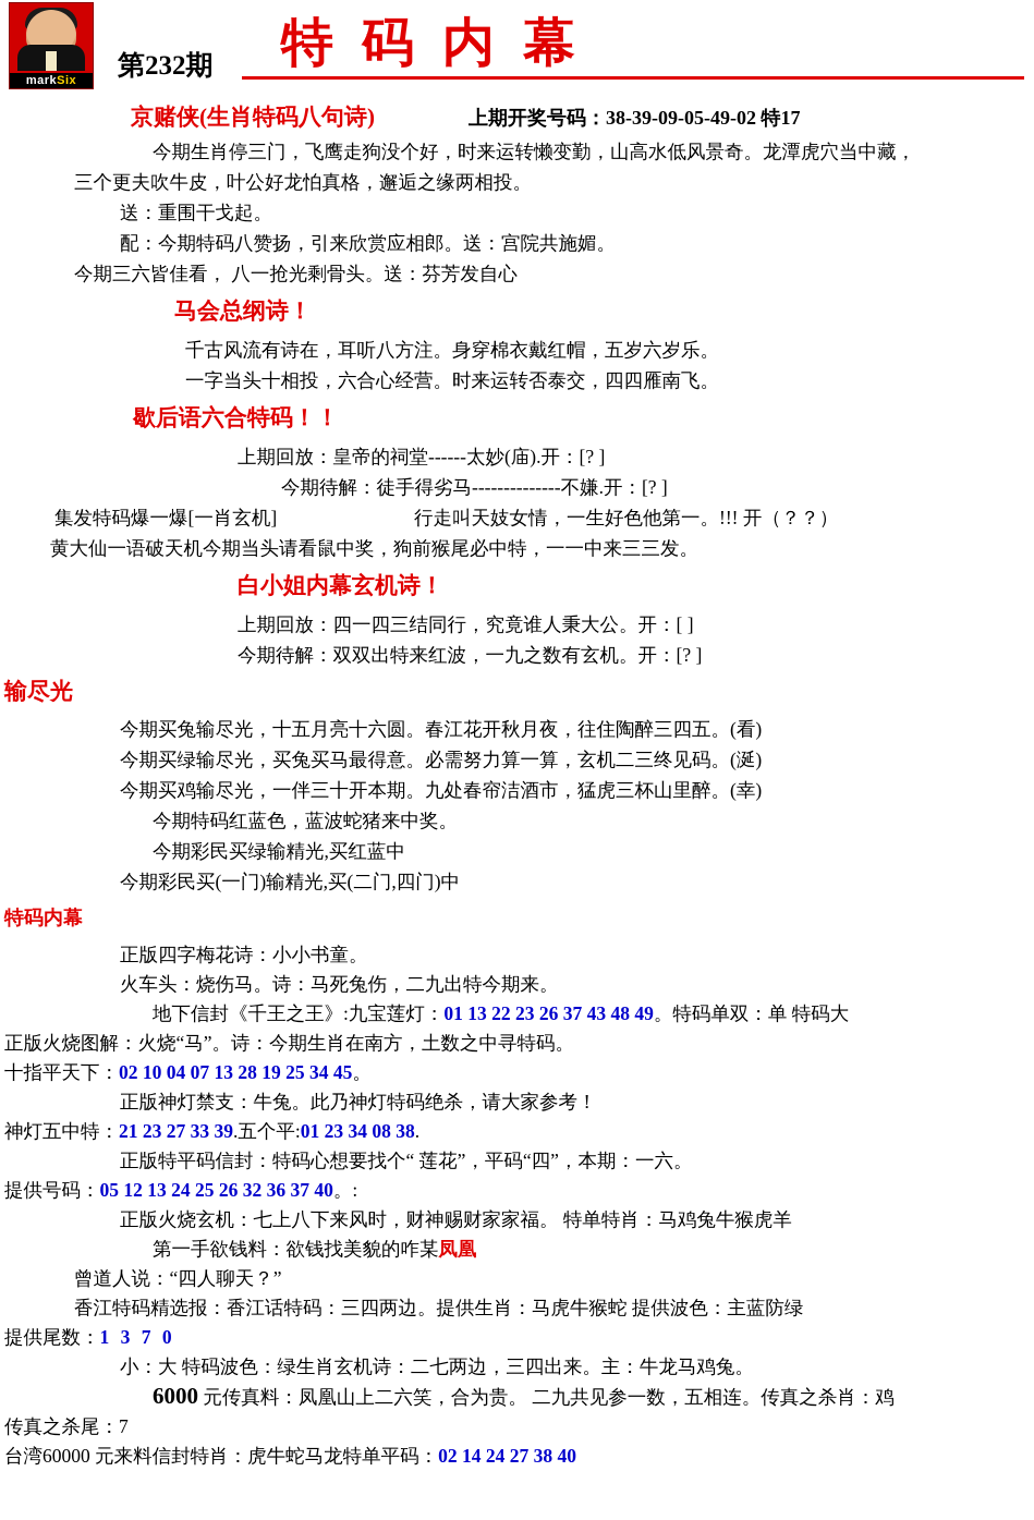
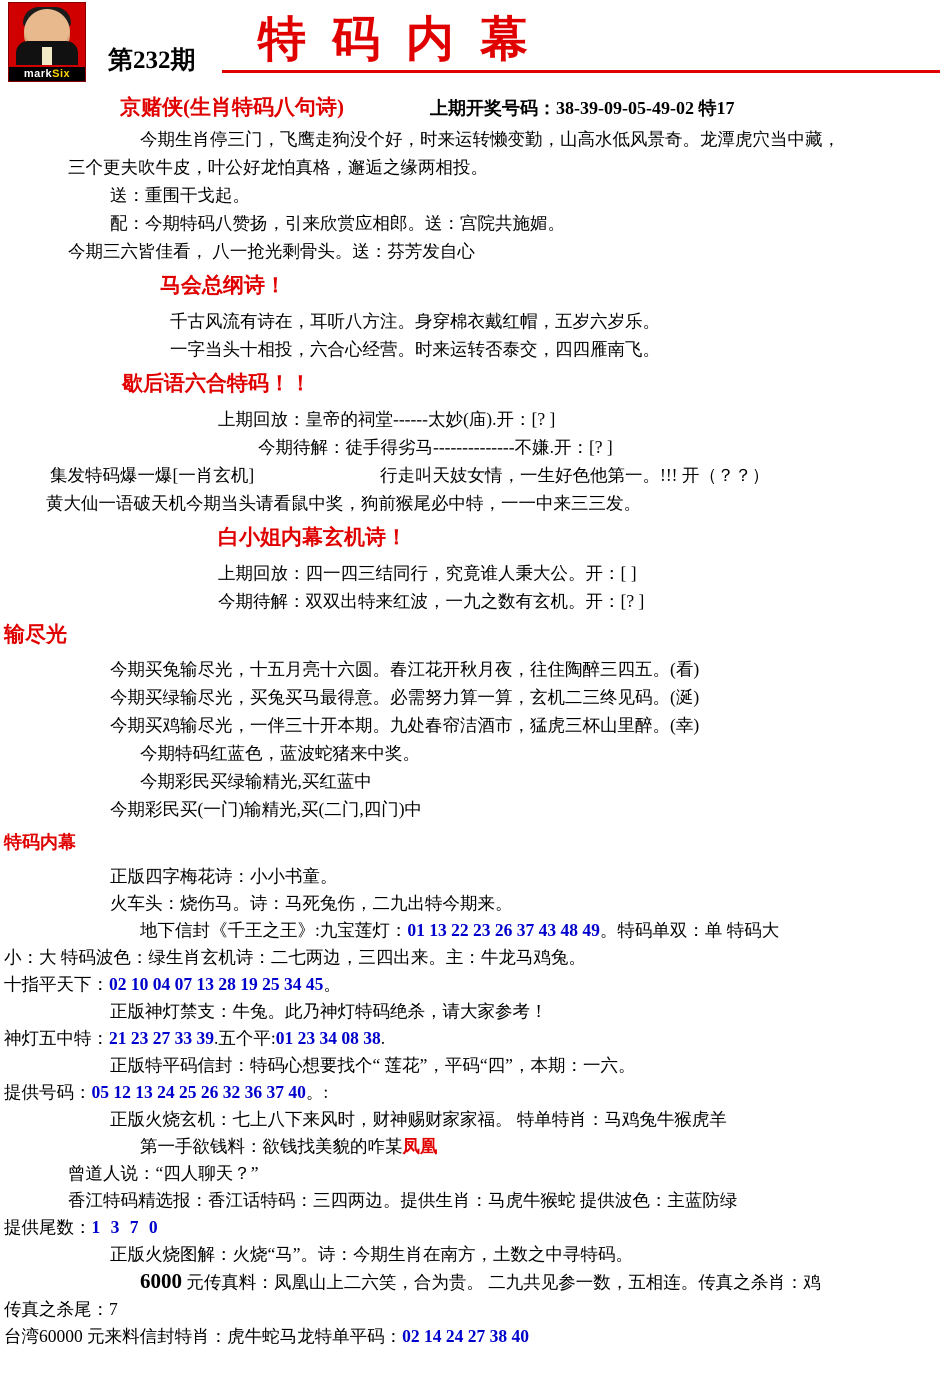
  markSix
  第232期
  特码内幕
  京赌侠(生肖特码八句诗)
  上期开奖号码：38-39-09-05-49-02 特17
  今期生肖停三门，飞鹰走狗没个好，时来运转懒变勤，山高水低风景奇。龙潭虎穴当中藏，
  三个更夫吹牛皮，叶公好龙怕真格，邂逅之缘两相投。
  送：重围干戈起。
  配：今期特码八赞扬，引来欣赏应相郎。送：宫院共施媚。
  今期三六皆佳看， 八一抢光剩骨头。送：芬芳发自心
  马会总纲诗！
  千古风流有诗在，耳听八方注。身穿棉衣戴红帽，五岁六岁乐。
  一字当头十相投，六合心经营。时来运转否泰交，四四雁南飞。
  歇后语六合特码！！
  上期回放：皇帝的祠堂------太妙(庙).开：[? ]
  今期待解：徒手得劣马--------------不嫌.开：[? ]
  集发特码爆一爆[一肖玄机]
  行走叫天妓女情，一生好色他第一。!!! 开（？？）
  黄大仙一语破天机今期当头请看鼠中奖，狗前猴尾必中特，一一中来三三发。
  白小姐内幕玄机诗！
  上期回放：四一四三结同行，究竟谁人秉大公。开：[ ]
  今期待解：双双出特来红波，一九之数有玄机。开：[? ]
  输尽光
  今期买兔输尽光，十五月亮十六圆。春江花开秋月夜，往住陶醉三四五。(看)
  今期买绿输尽光，买兔买马最得意。必需努力算一算，玄机二三终见码。(涎)
  今期买鸡输尽光，一伴三十开本期。九处春帘洁酒市，猛虎三杯山里醉。(幸)
  今期特码红蓝色，蓝波蛇猪来中奖。
  今期彩民买绿输精光,买红蓝中
  今期彩民买(一门)输精光,买(二门,四门)中
  特码内幕
  正版四字梅花诗：小小书童。
  火车头：烧伤马。诗：马死兔伤，二九出特今期来。
  地下信封《千王之王》:九宝莲灯：01 13 22 23 26 37 43 48 49。特码单双：单 特码大
- 正版火烧图解：火烧“马”。诗：今期生肖在南方，土数之中寻特码。
+ 小：大 特码波色：绿生肖玄机诗：二七两边，三四出来。主：牛龙马鸡兔。
  十指平天下：02 10 04 07 13 28 19 25 34 45。
  正版神灯禁支：牛兔。此乃神灯特码绝杀，请大家参考！
  神灯五中特：21 23 27 33 39.五个平:01 23 34 08 38.
  正版特平码信封：特码心想要找个“ 莲花”，平码“四”，本期：一六。
  提供号码：05 12 13 24 25 26 32 36 37 40。:
  正版火烧玄机：七上八下来风时，财神赐财家家福。 特单特肖：马鸡兔牛猴虎羊
  第一手欲钱料：欲钱找美貌的咋某凤凰
  曾道人说：“四人聊天？”
  香江特码精选报：香江话特码：三四两边。提供生肖：马虎牛猴蛇 提供波色：主蓝防绿
  提供尾数：1 3 7 0
- 小：大 特码波色：绿生肖玄机诗：二七两边，三四出来。主：牛龙马鸡兔。
+ 正版火烧图解：火烧“马”。诗：今期生肖在南方，土数之中寻特码。
  6000 元传真料：凤凰山上二六笑，合为贵。 二九共见参一数，五相连。传真之杀肖：鸡
  传真之杀尾：7
  台湾60000 元来料信封特肖：虎牛蛇马龙特单平码：02 14 24 27 38 40
